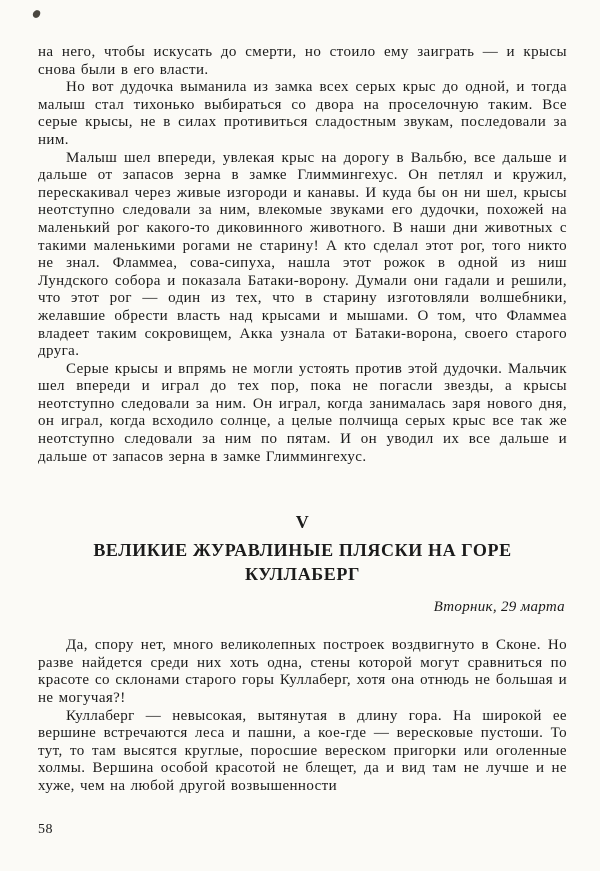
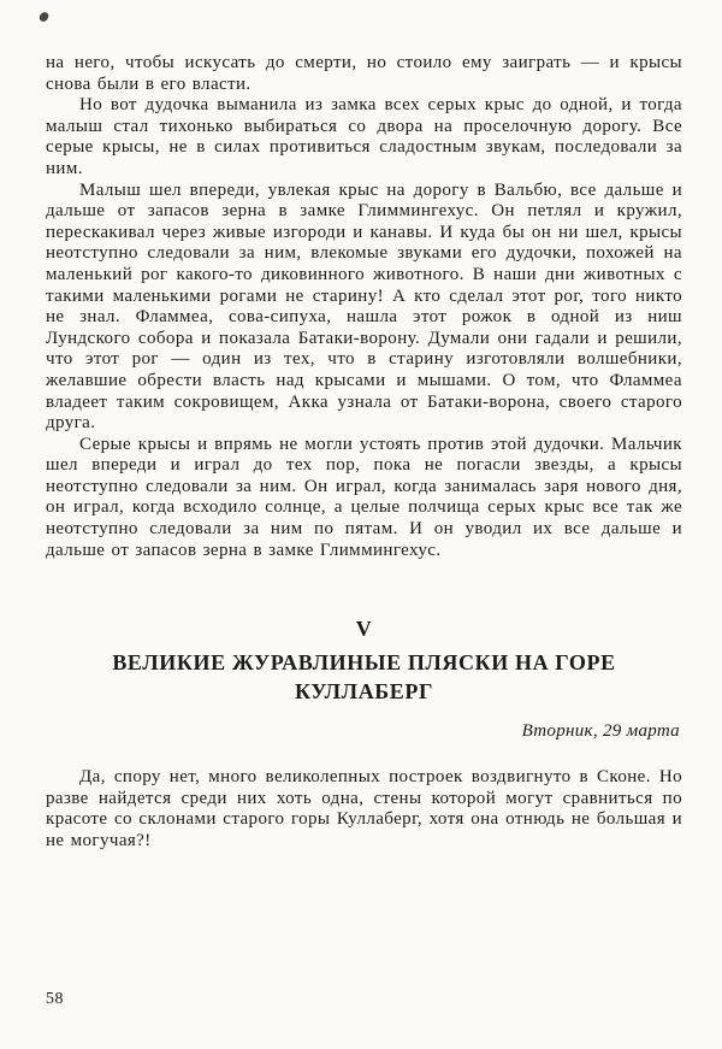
  на него, чтобы искусать до смерти, но стоило ему заиграть — и крысы снова были в его власти.
- Но вот дудочка выманила из замка всех серых крыс до одной, и тогда малыш стал тихонько выбираться со двора на проселочную таким. Все серые крысы, не в силах противиться сладостным звукам, последовали за ним.
+ Но вот дудочка выманила из замка всех серых крыс до одной, и тогда малыш стал тихонько выбираться со двора на проселочную дорогу. Все серые крысы, не в силах противиться сладостным звукам, последовали за ним.
  Малыш шел впереди, увлекая крыс на дорогу в Вальбю, все дальше и дальше от запасов зерна в замке Глиммингехус. Он петлял и кружил, перескакивал через живые изгороди и канавы. И куда бы он ни шел, крысы неотступно следовали за ним, влекомые звуками его дудочки, похожей на маленький рог какого-то диковинного животного. В наши дни животных с такими маленькими рогами не старину! А кто сделал этот рог, того никто не знал. Фламмеа, сова-сипуха, нашла этот рожок в одной из ниш Лундского собора и показала Батаки-ворону. Думали они гадали и решили, что этот рог — один из тех, что в старину изготовляли волшебники, желавшие обрести власть над крысами и мышами. О том, что Фламмеа владеет таким сокровищем, Акка узнала от Батаки-ворона, своего старого друга.
  Серые крысы и впрямь не могли устоять против этой дудочки. Мальчик шел впереди и играл до тех пор, пока не погасли звезды, а крысы неотступно следовали за ним. Он играл, когда занималась заря нового дня, он играл, когда всходило солнце, а целые полчища серых крыс все так же неотступно следовали за ним по пятам. И он уводил их все дальше и дальше от запасов зерна в замке Глиммингехус.
  V
  ВЕЛИКИЕ ЖУРАВЛИНЫЕ ПЛЯСКИ НА ГОРЕ КУЛЛАБЕРГ
  Вторник, 29 марта
  Да, спору нет, много великолепных построек воздвигнуто в Сконе. Но разве найдется среди них хоть одна, стены которой могут сравниться по красоте со склонами старого горы Куллаберг, хотя она отнюдь не большая и не могучая?!
- Куллаберг — невысокая, вытянутая в длину гора. На широкой ее вершине встречаются леса и пашни, а кое-где — вересковые пустоши. То тут, то там высятся круглые, поросшие вереском пригорки или оголенные холмы. Вершина особой красотой не блещет, да и вид там не лучше и не хуже, чем на любой другой возвышенности
  58
